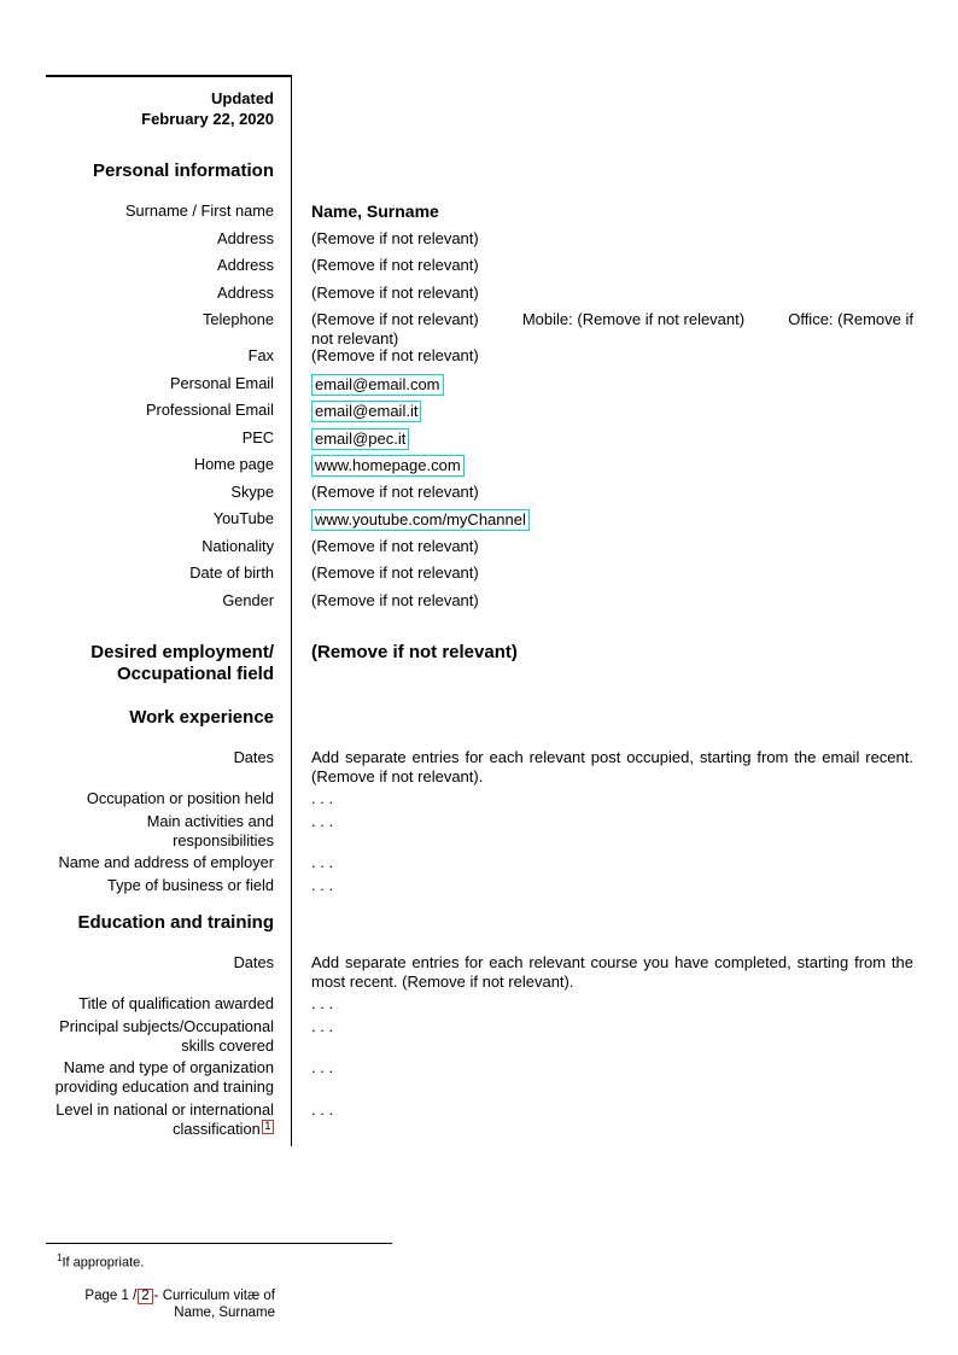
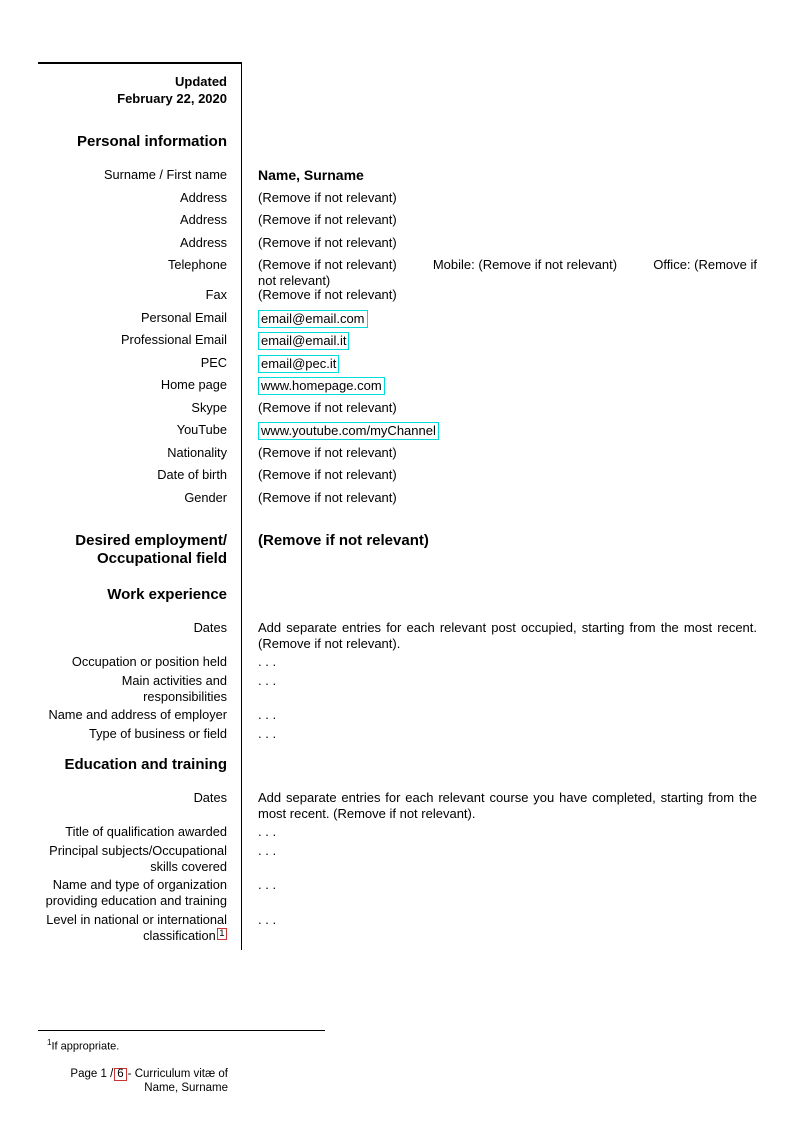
  Updated
  February 22, 2020
  Personal information
  Surname / First name
  Name, Surname
  Address
  (Remove if not relevant)
  Address
  (Remove if not relevant)
  Address
  (Remove if not relevant)
  Telephone
  (Remove if not relevant)
  Mobile: (Remove if not relevant)
  Office: (Remove if
  not relevant)
  Fax
  (Remove if not relevant)
  Personal Email
  email@email.com
  Professional Email
  email@email.it
  PEC
  email@pec.it
  Home page
  www.homepage.com
  Skype
  (Remove if not relevant)
  YouTube
  www.youtube.com/myChannel
  Nationality
  (Remove if not relevant)
  Date of birth
  (Remove if not relevant)
  Gender
  (Remove if not relevant)
  Desired employment/
  Occupational field
  (Remove if not relevant)
  Work experience
  Dates
- Add separate entries for each relevant post occupied, starting from the email recent. (Remove if not relevant).
+ Add separate entries for each relevant post occupied, starting from the most recent. (Remove if not relevant).
  Occupation or position held
  . . .
  Main activities and
  responsibilities
  . . .
  Name and address of employer
  . . .
  Type of business or field
  . . .
  Education and training
  Dates
  Add separate entries for each relevant course you have completed, starting from the most recent. (Remove if not relevant).
  Title of qualification awarded
  . . .
  Principal subjects/Occupational
  skills covered
  . . .
  Name and type of organization
  providing education and training
  . . .
  Level in national or international
  classification 1
  . . .
  1If appropriate.
- Page 1 / 2 - Curriculum vitæ of
+ Page 1 / 6 - Curriculum vitæ of
  Name, Surname
